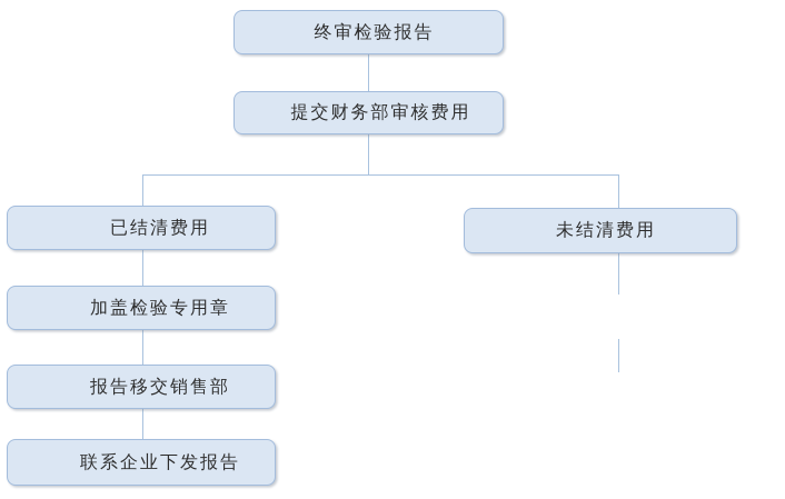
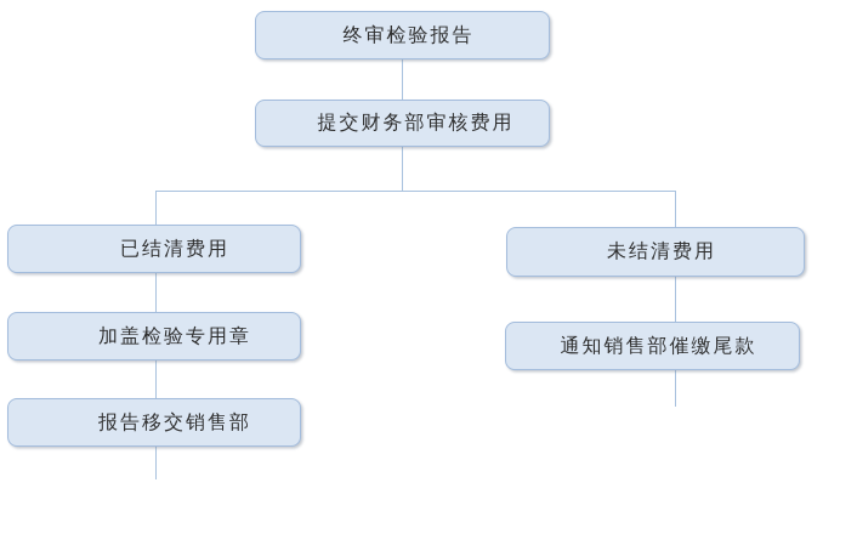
  终审检验报告
  提交财务部审核费用
  已结清费用
  加盖检验专用章
  报告移交销售部
- 联系企业下发报告
  未结清费用
+ 通知销售部催缴尾款
